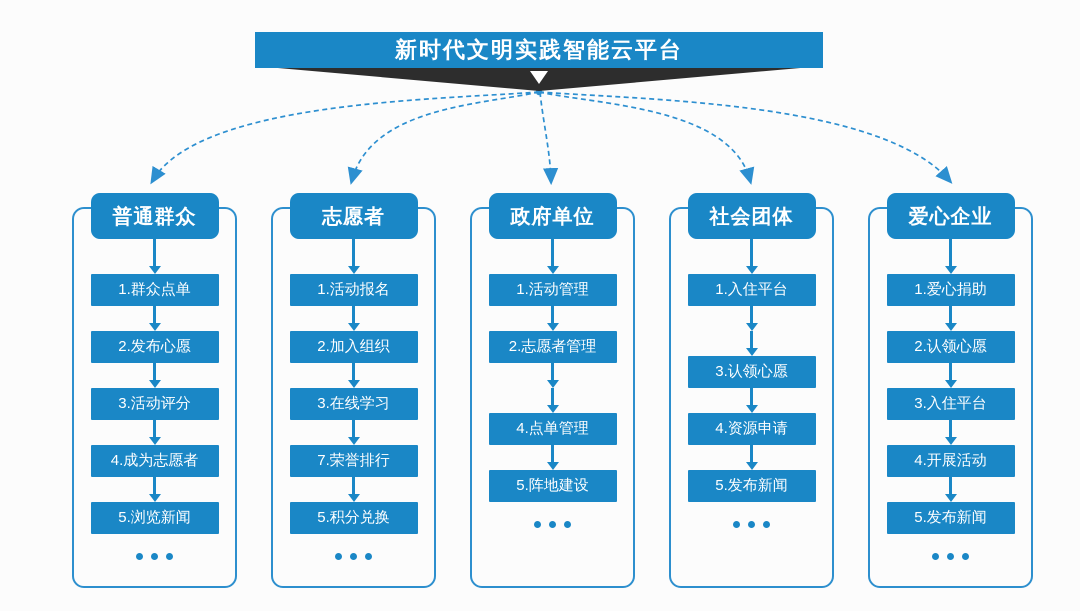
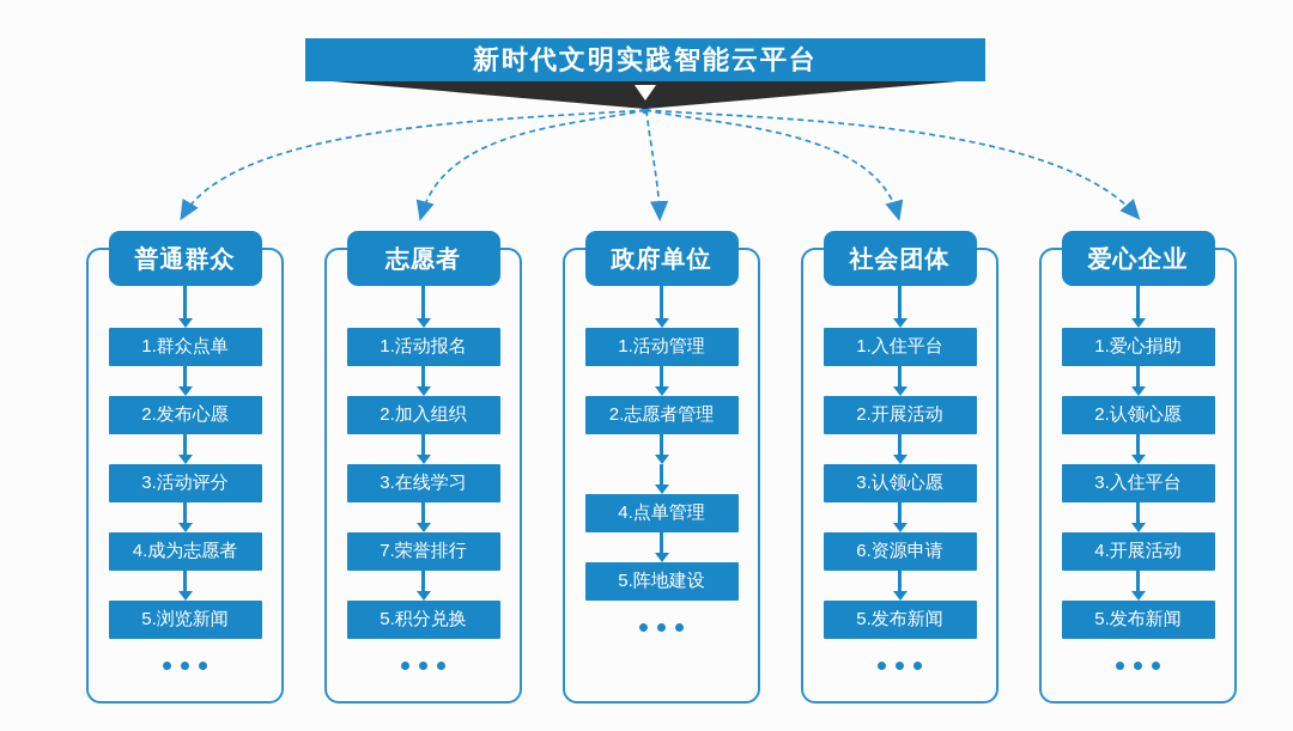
  新时代文明实践智能云平台
  普通群众
  1.群众点单
  2.发布心愿
  3.活动评分
  4.成为志愿者
  5.浏览新闻
  志愿者
  1.活动报名
  2.加入组织
  3.在线学习
  7.荣誉排行
  5.积分兑换
  政府单位
  1.活动管理
  2.志愿者管理
  4.点单管理
  5.阵地建设
  社会团体
  1.入住平台
+ 2.开展活动
  3.认领心愿
- 4.资源申请
+ 6.资源申请
  5.发布新闻
  爱心企业
  1.爱心捐助
  2.认领心愿
  3.入住平台
  4.开展活动
  5.发布新闻
